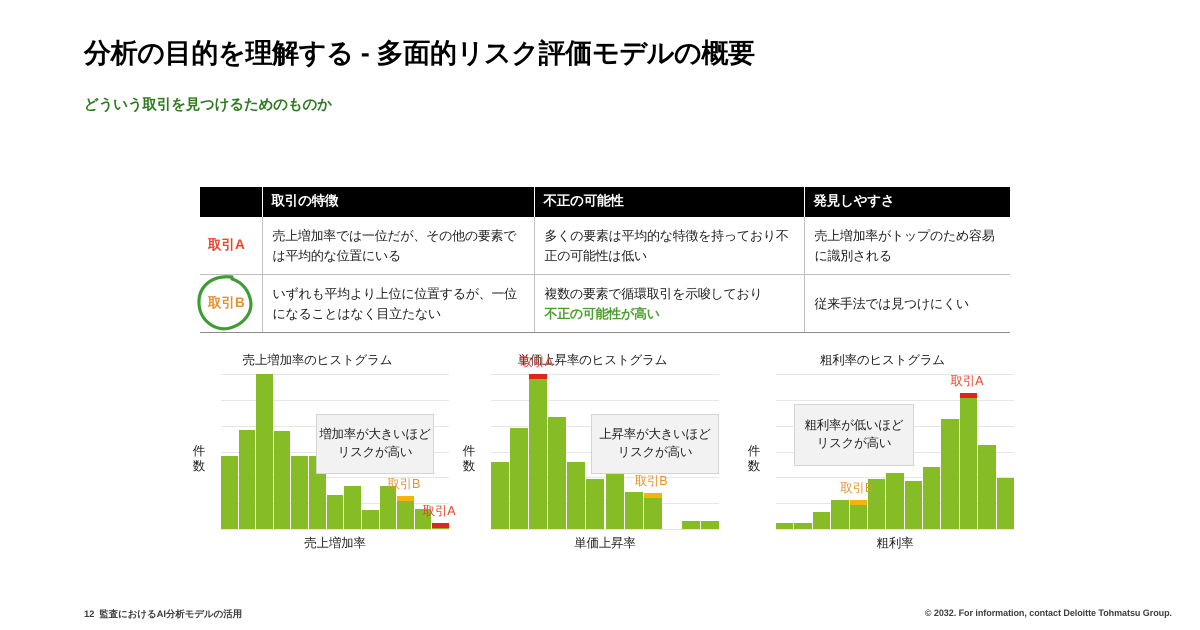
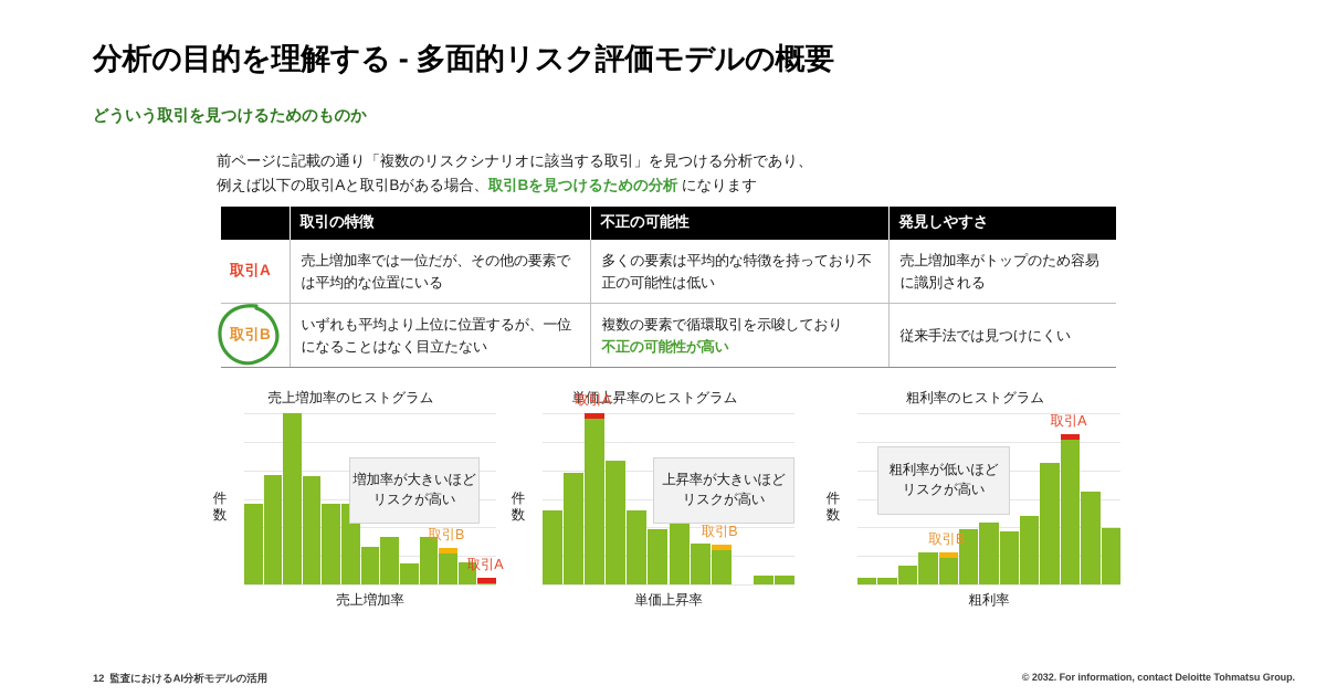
  分析の目的を理解する - 多面的リスク評価モデルの概要
  どういう取引を見つけるためのものか
+ 前ページに記載の通り「複数のリスクシナリオに該当する取引」を見つける分析であり、
+ 例えば以下の取引Aと取引Bがある場合、取引Bを見つけるための分析 になります
  	取引の特徴	不正の可能性	発見しやすさ
  取引A	売上増加率では一位だが、その他の要素では平均的な位置にいる	多くの要素は平均的な特徴を持っており不正の可能性は低い	売上増加率がトップのため容易に識別される
  取引B	いずれも平均より上位に位置するが、一位になることはなく目立たない	複数の要素で循環取引を示唆しており 不正の可能性が高い	従来手法では見つけにくい
  売上増加率のヒストグラム
  件
  数
  取引B
  取引A
  増加率が大きいほど
  リスクが高い
  売上増加率
  単価上昇率のヒストグラム
  件
  数
  取引A
  取引B
  上昇率が大きいほど
  リスクが高い
  単価上昇率
  粗利率のヒストグラム
  件
  数
  取引B
  取引A
  粗利率が低いほど
  リスクが高い
  粗利率
  12 監査におけるAI分析モデルの活用
  © 2032. For information, contact Deloitte Tohmatsu Group.
